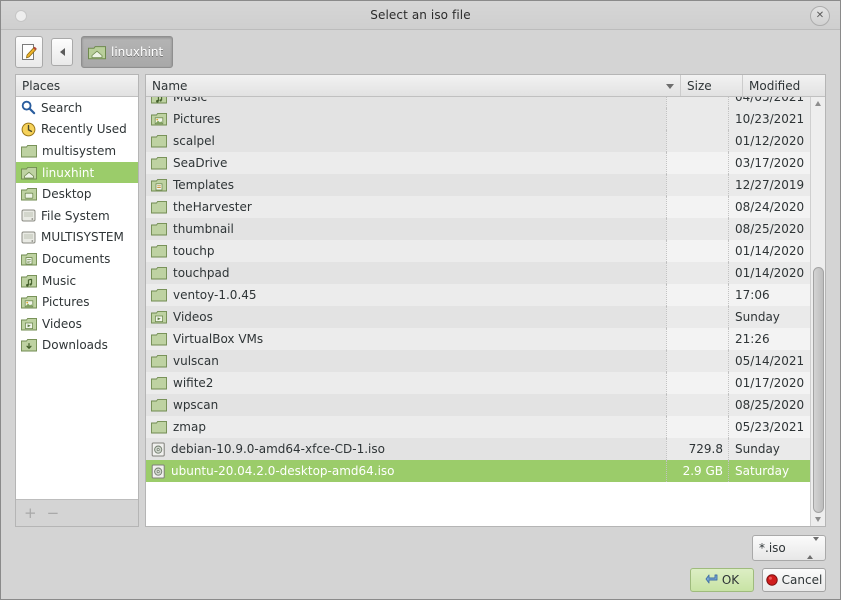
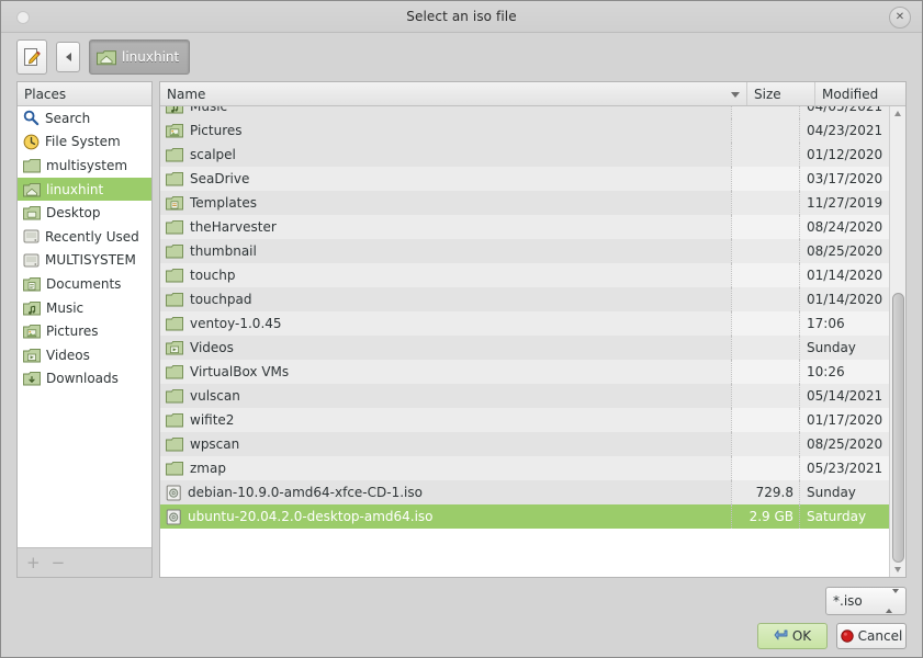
  Select an iso file
  ✕
  linuxhint
  Places
  Search
- Recently Used
+ File System
  multisystem
  linuxhint
  Desktop
- File System
+ Recently Used
  MULTISYSTEM
  Documents
  Music
  Pictures
  Videos
  Downloads
  +
  −
  Name
  Size
  Modified
  Music
  04/05/2021
  Pictures
- 10/23/2021
+ 04/23/2021
  scalpel
  01/12/2020
  SeaDrive
  03/17/2020
  Templates
- 12/27/2019
+ 11/27/2019
  theHarvester
  08/24/2020
  thumbnail
  08/25/2020
  touchp
  01/14/2020
  touchpad
  01/14/2020
  ventoy-1.0.45
  17:06
  Videos
  Sunday
  VirtualBox VMs
- 21:26
+ 10:26
  vulscan
  05/14/2021
  wifite2
  01/17/2020
  wpscan
  08/25/2020
  zmap
  05/23/2021
  debian-10.9.0-amd64-xfce-CD-1.iso
  729.8
  Sunday
  ubuntu-20.04.2.0-desktop-amd64.iso
  2.9 GB
  Saturday
  *.iso
  OK
  Cancel
